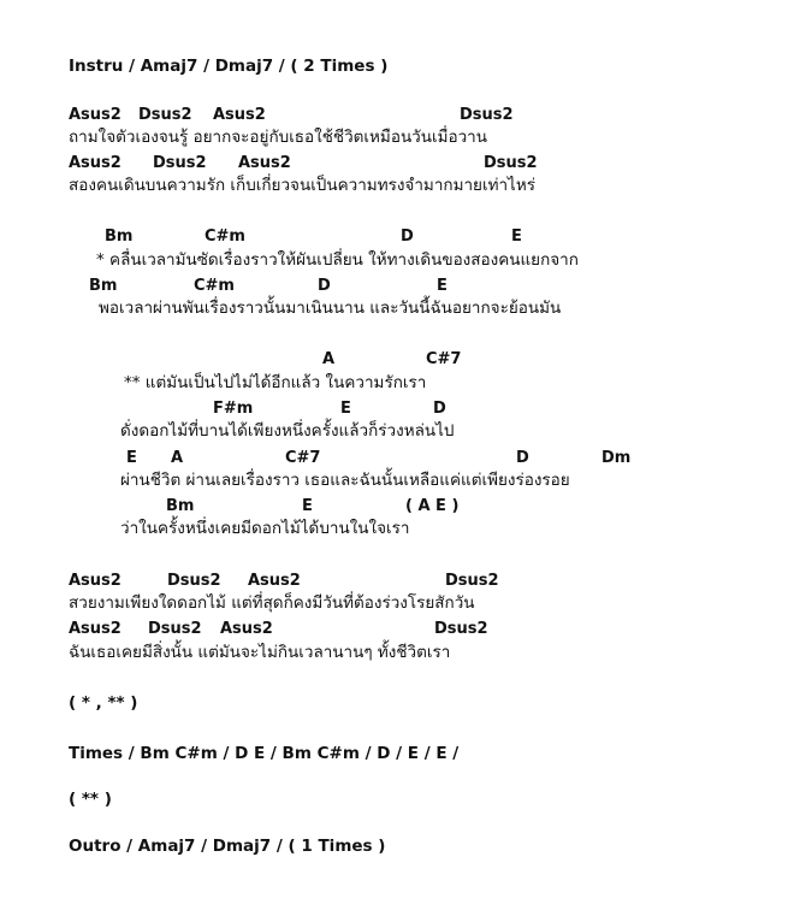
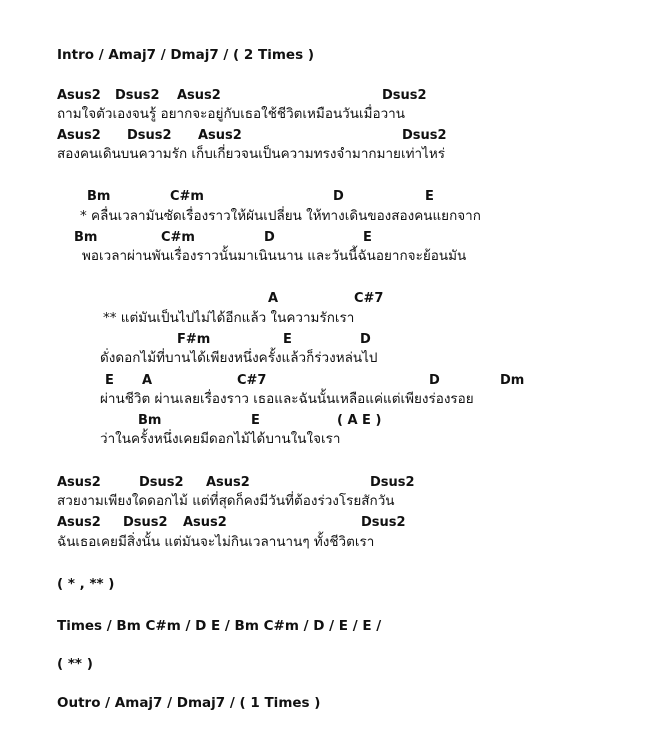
- Instru / Amaj7 / Dmaj7 / ( 2 Times )
+ Intro / Amaj7 / Dmaj7 / ( 2 Times )
  Asus2
  Dsus2
  Asus2
  Dsus2
  ถามใจตัวเองจนรู้ อยากจะอยู่กับเธอใช้ชีวิตเหมือนวันเมื่อวาน
  Asus2
  Dsus2
  Asus2
  Dsus2
  สองคนเดินบนความรัก เก็บเกี่ยวจนเป็นความทรงจำมากมายเท่าไหร่
  Bm
  C#m
  D
  E
  * คลื่นเวลามันซัดเรื่องราวให้ผันเปลี่ยน ให้ทางเดินของสองคนแยกจาก
  Bm
  C#m
  D
  E
  พอเวลาผ่านพันเรื่องราวนั้นมาเนินนาน และวันนี้ฉันอยากจะย้อนมัน
  A
  C#7
  ** แต่มันเป็นไปไม่ได้อีกแล้ว ในความรักเรา
  F#m
  E
  D
  ดั่งดอกไม้ที่บานได้เพียงหนึ่งครั้งแล้วก็ร่วงหล่นไป
  E
  A
  C#7
  D
  Dm
  ผ่านชีวิต ผ่านเลยเรื่องราว เธอและฉันนั้นเหลือแค่แต่เพียงร่องรอย
  Bm
  E
  ( A E )
  ว่าในครั้งหนึ่งเคยมีดอกไม้ได้บานในใจเรา
  Asus2
  Dsus2
  Asus2
  Dsus2
  สวยงามเพียงใดดอกไม้ แต่ที่สุดก็คงมีวันที่ต้องร่วงโรยสักวัน
  Asus2
  Dsus2
  Asus2
  Dsus2
  ฉันเธอเคยมีสิ่งนั้น แต่มันจะไม่กินเวลานานๆ ทั้งชีวิตเรา
  ( * , ** )
  Times / Bm C#m / D E / Bm C#m / D / E / E /
  ( ** )
  Outro / Amaj7 / Dmaj7 / ( 1 Times )
